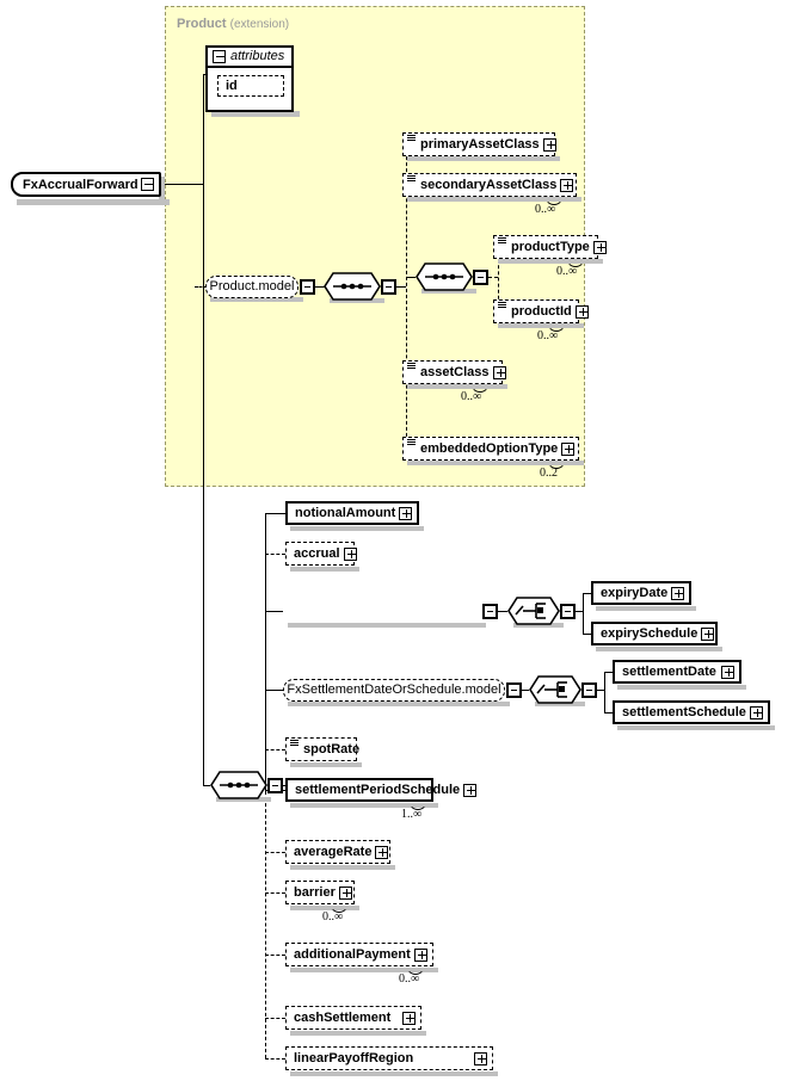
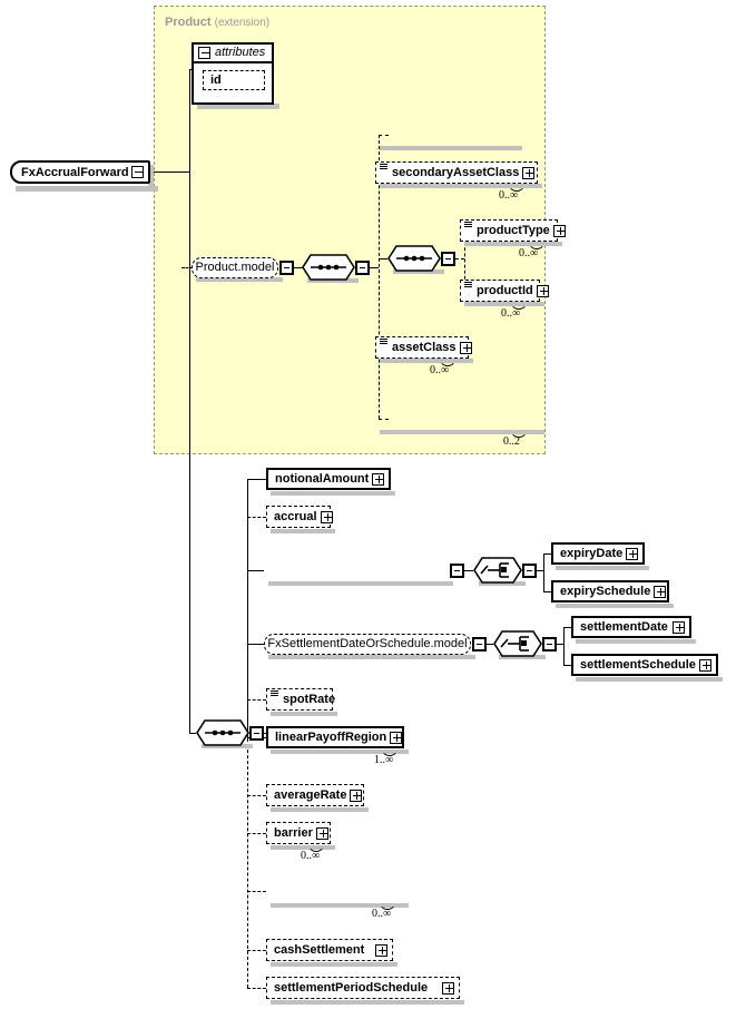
  Product (extension)
  FxAccrualForward
  attributes
  id
  Product.model
- primaryAssetClass
  secondaryAssetClass
  0..∞
  productType
  0..∞
  productId
  0..∞
  assetClass
  0..∞
- embeddedOptionType
  0..2
  notionalAmount
  accrual
  expiryDate
  expirySchedule
  FxSettlementDateOrSchedule.model
  settlementDate
  settlementSchedule
  spotRate
- settlementPeriodSchedule
+ linearPayoffRegion
  1..∞
  averageRate
  barrier
  0..∞
- additionalPayment
  0..∞
  cashSettlement
- linearPayoffRegion
+ settlementPeriodSchedule
